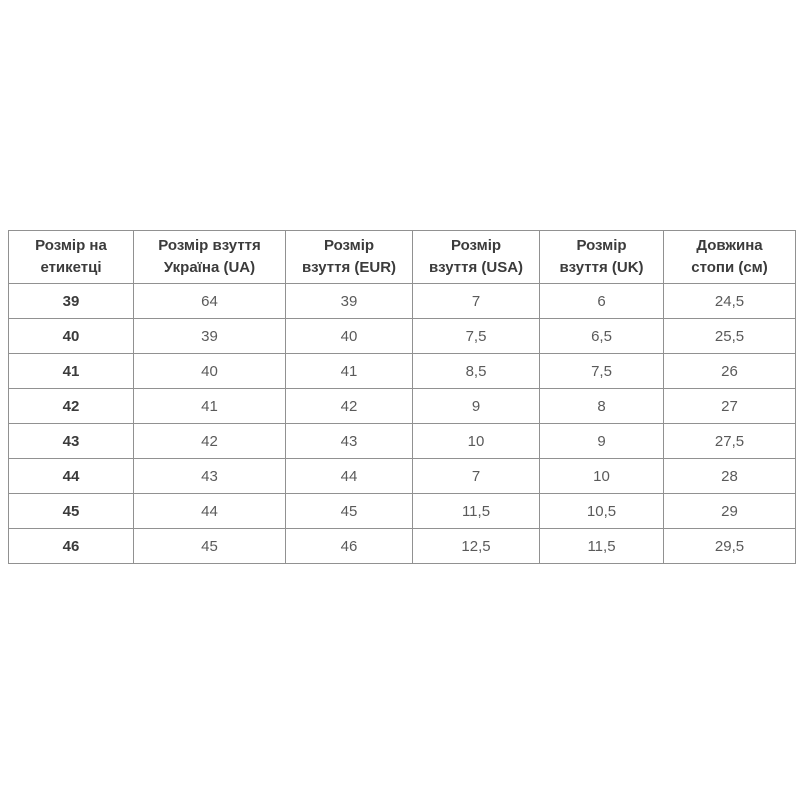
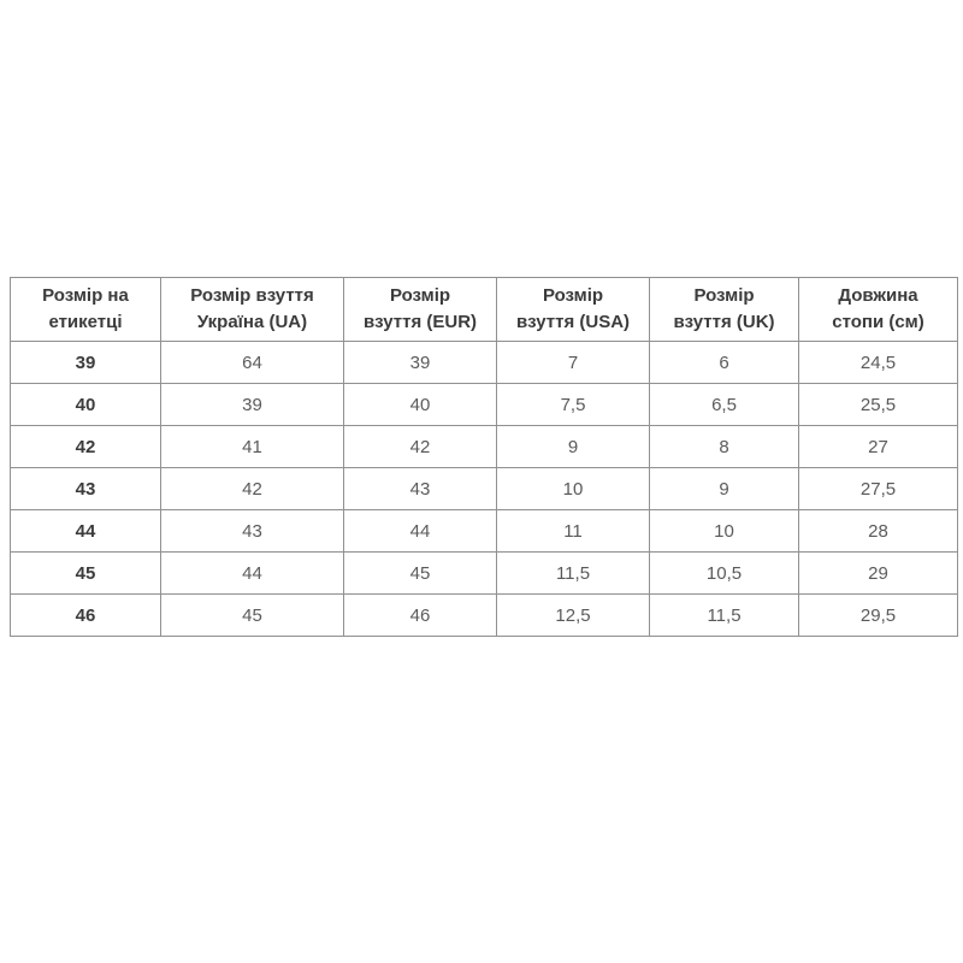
  Розмір на етикетці	Розмір взуття Україна (UA)	Розмір взуття (EUR)	Розмір взуття (USA)	Розмір взуття (UK)	Довжина стопи (см)
  39	64	39	7	6	24,5
  40	39	40	7,5	6,5	25,5
- 41	40	41	8,5	7,5	26
  42	41	42	9	8	27
  43	42	43	10	9	27,5
- 44	43	44	7	10	28
+ 44	43	44	11	10	28
  45	44	45	11,5	10,5	29
  46	45	46	12,5	11,5	29,5
